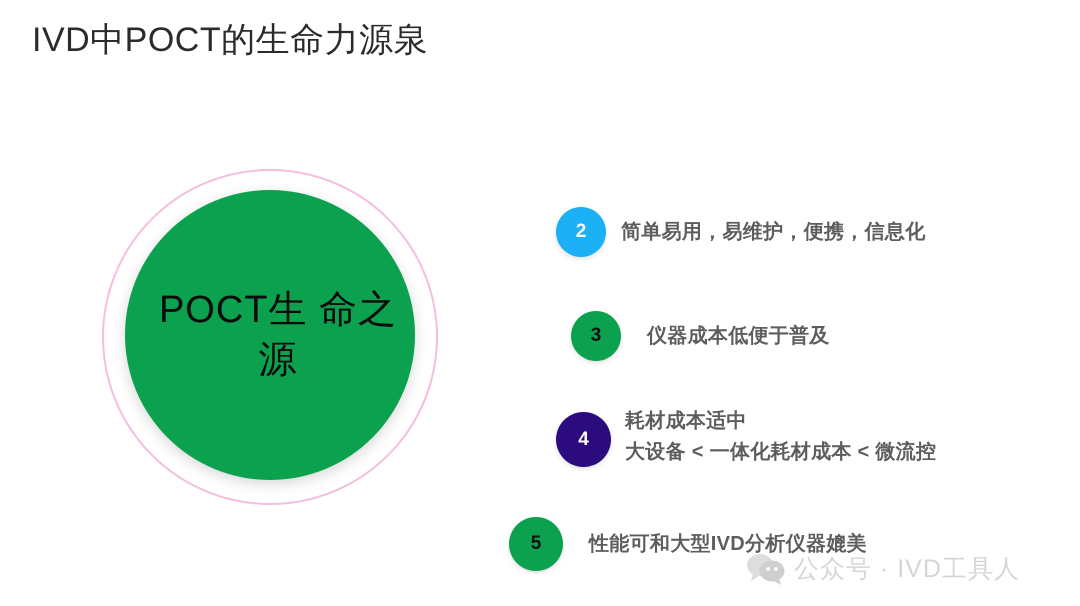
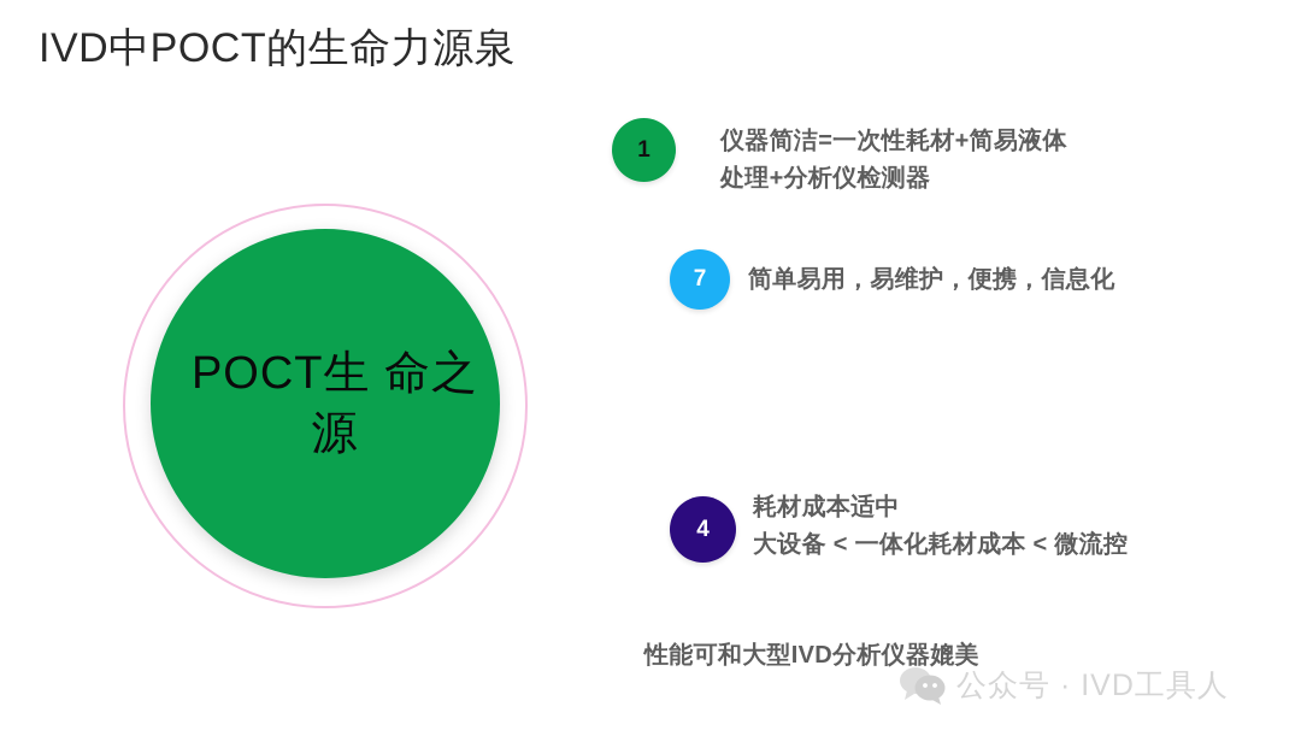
  IVD中POCT的生命力源泉
  POCT生 命之源
+ 1
+ 仪器简洁=一次性耗材+简易液体
+ 处理+分析仪检测器
- 2
+ 7
  简单易用，易维护，便携，信息化
- 3
- 仪器成本低便于普及
  4
  耗材成本适中
  大设备 < 一体化耗材成本 < 微流控
- 5
  性能可和大型IVD分析仪器媲美
  公众号 · IVD工具人
